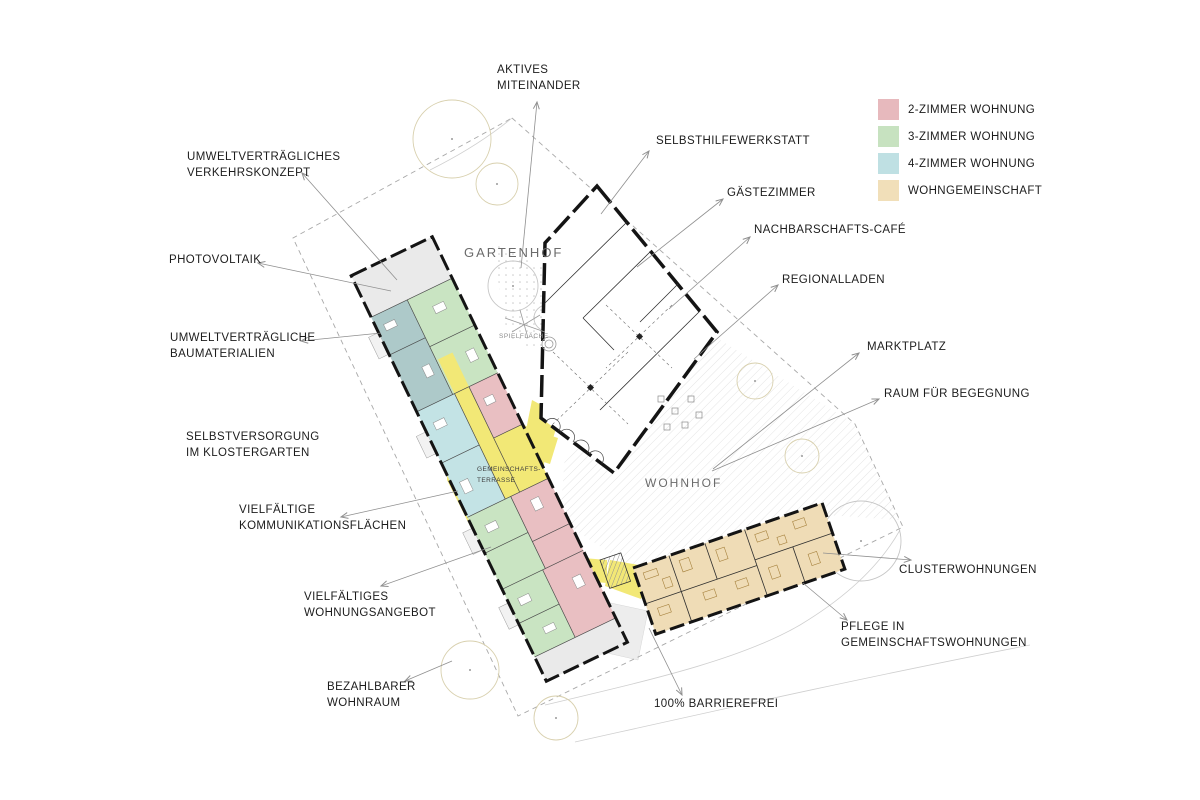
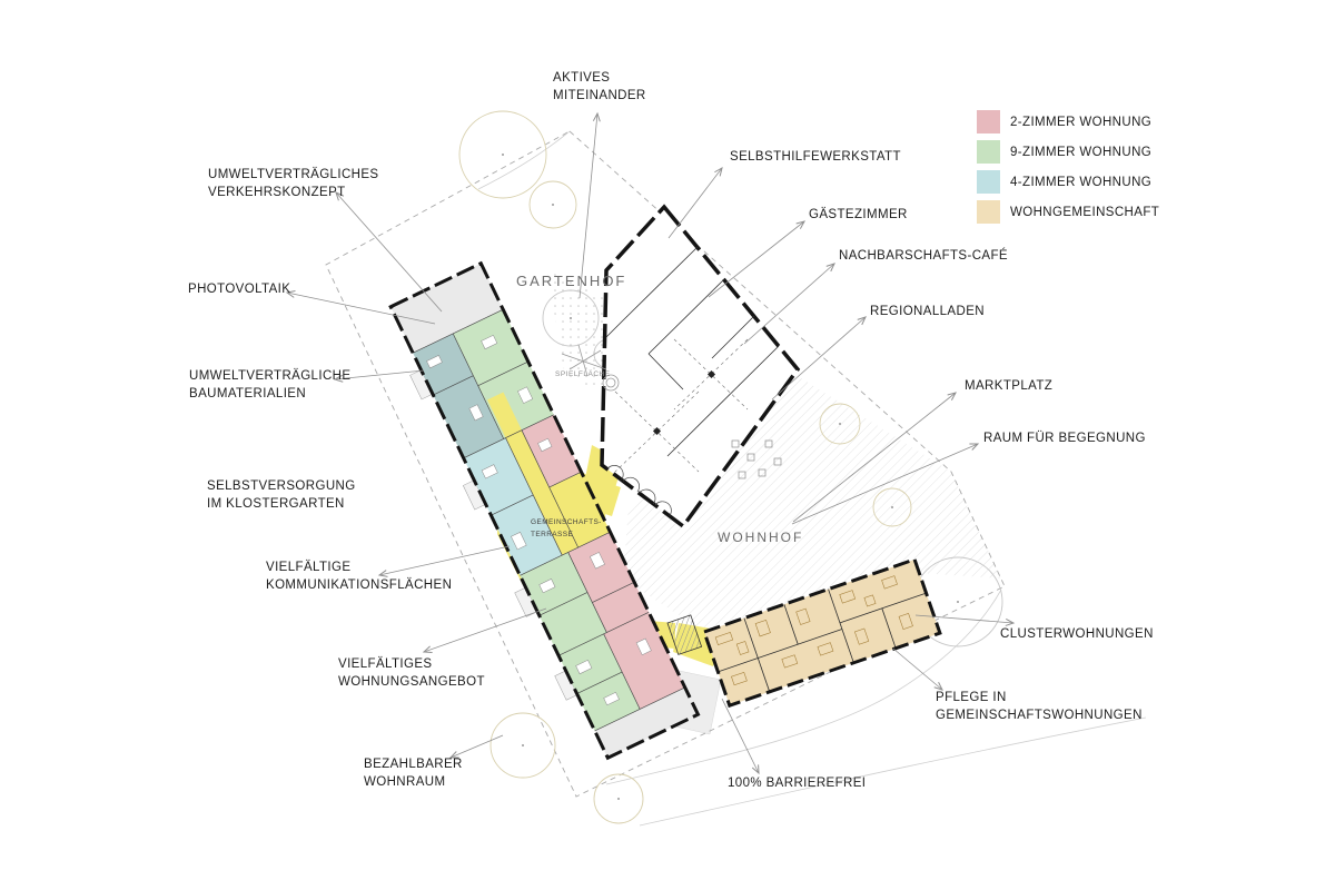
  2-ZIMMER WOHNUNG
- 3-ZIMMER WOHNUNG
+ 9-ZIMMER WOHNUNG
  4-ZIMMER WOHNUNG
  WOHNGEMEINSCHAFT
  AKTIVES
  MITEINANDER
  SELBSTHILFEWERKSTATT
  GÄSTEZIMMER
  NACHBARSCHAFTS-CAFÉ
  REGIONALLADEN
  MARKTPLATZ
  RAUM FÜR BEGEGNUNG
  UMWELTVERTRÄGLICHES
  VERKEHRSKONZEPT
  PHOTOVOLTAIK
  UMWELTVERTRÄGLICHE
  BAUMATERIALIEN
  SELBSTVERSORGUNG
  IM KLOSTERGARTEN
  VIELFÄLTIGE
  KOMMUNIKATIONSFLÄCHEN
  VIELFÄLTIGES
  WOHNUNGSANGEBOT
  BEZAHLBARER
  WOHNRAUM
  100% BARRIEREFREI
  CLUSTERWOHNUNGEN
  PFLEGE IN
  GEMEINSCHAFTSWOHNUNGEN
  GARTENHOF
  WOHNHOF
